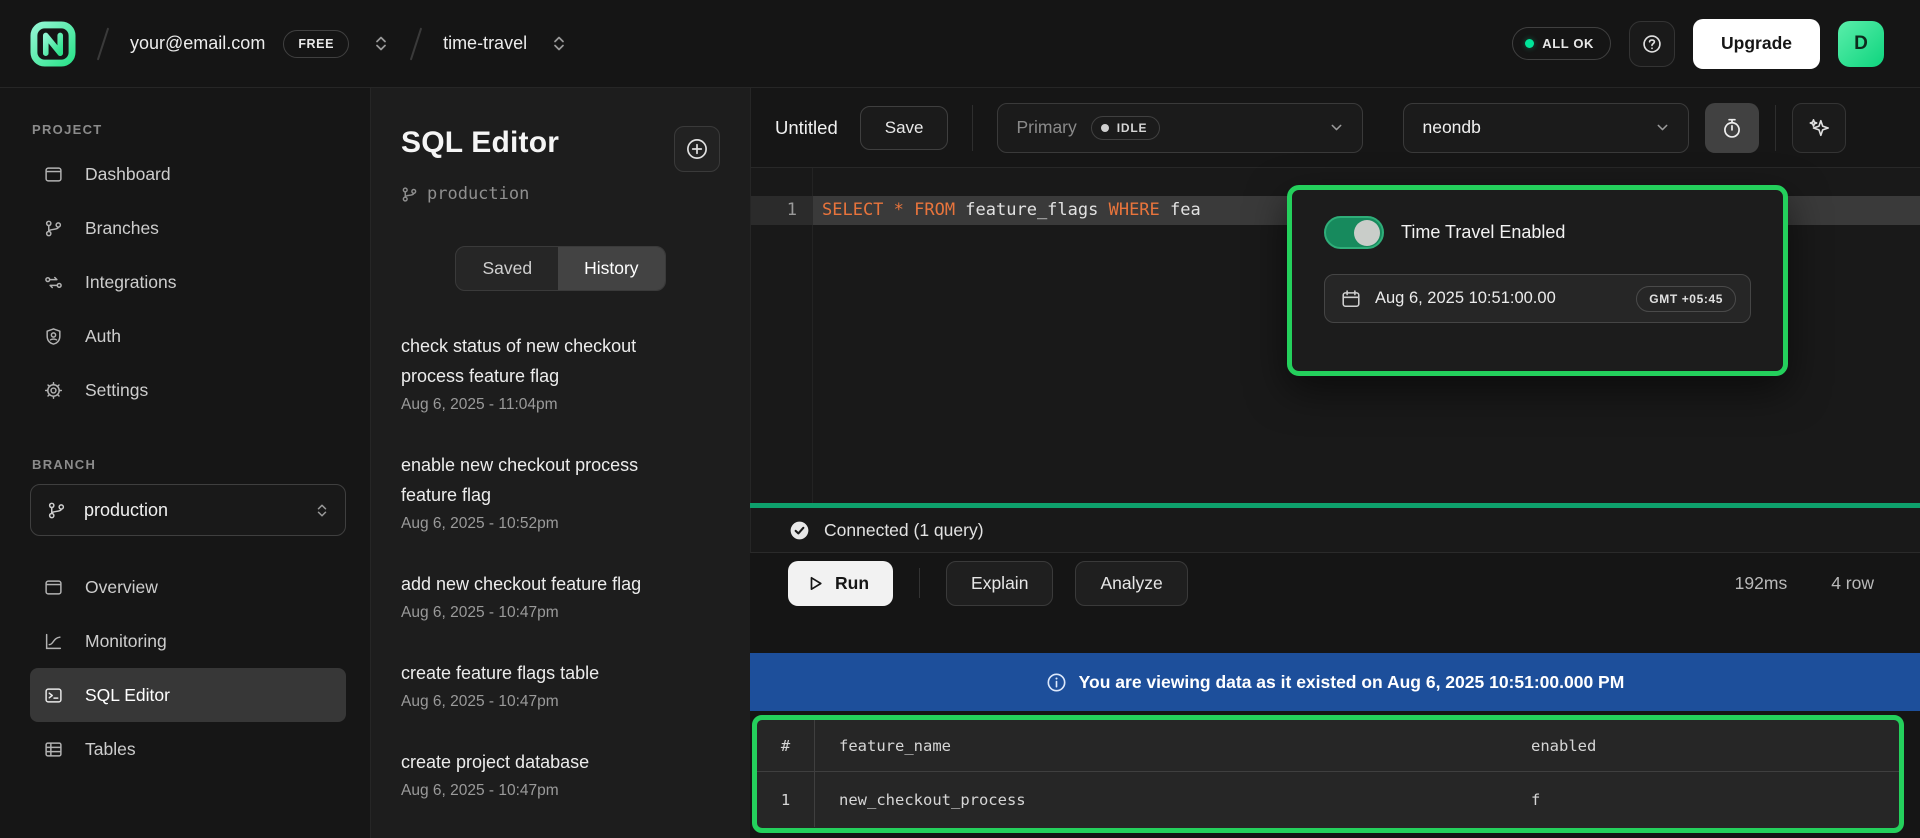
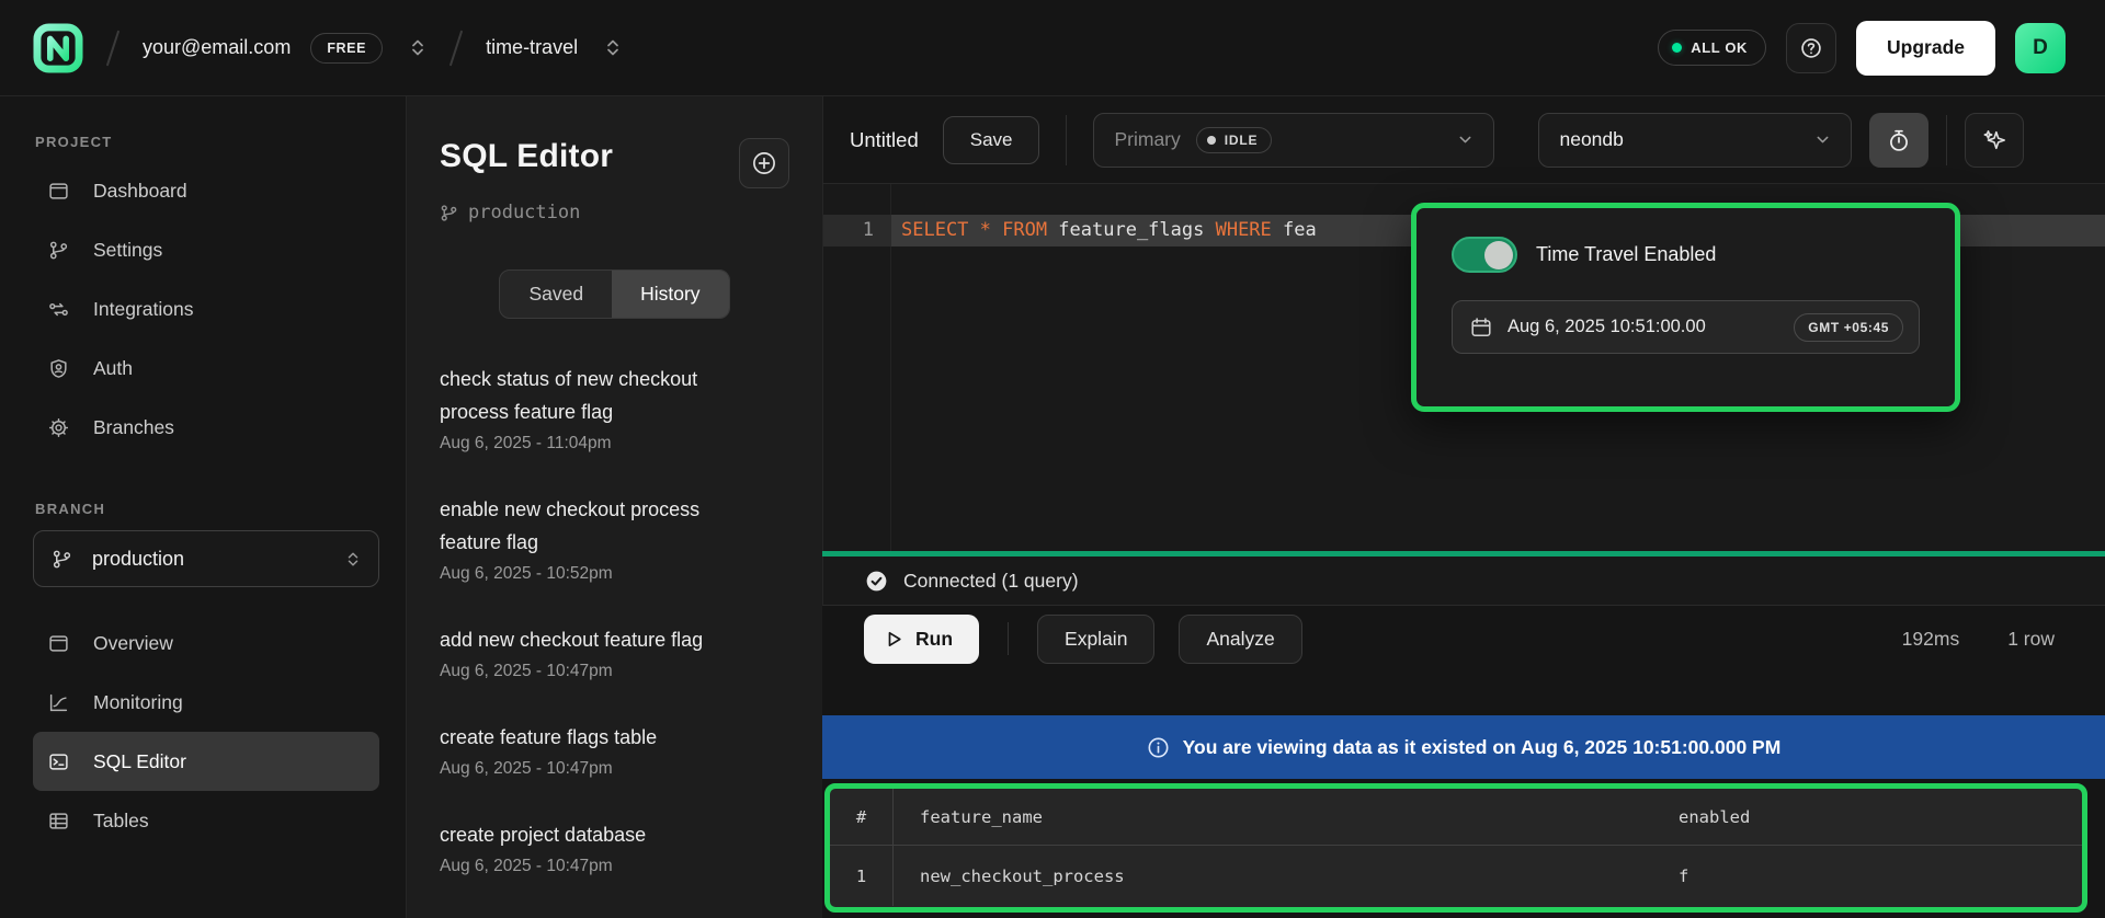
  your@email.com
  FREE
  time-travel
  ALL OK
  Upgrade
  D
  PROJECT
  Dashboard
- Branches
+ Settings
  Integrations
  Auth
- Settings
+ Branches
  BRANCH
  production
  Overview
  Monitoring
  SQL Editor
  Tables
  SQL Editor
  production
  Saved
  History
  check status of new checkout process feature flag
  Aug 6, 2025 - 11:04pm
  enable new checkout process feature flag
  Aug 6, 2025 - 10:52pm
  add new checkout feature flag
  Aug 6, 2025 - 10:47pm
  create feature flags table
  Aug 6, 2025 - 10:47pm
  create project database
  Aug 6, 2025 - 10:47pm
  Untitled
  Save
  Primary
  IDLE
  neondb
  1
  SELECT * FROM feature_flags WHERE fea
  Time Travel Enabled
  Aug 6, 2025 10:51:00.00
  GMT +05:45
  Connected (1 query)
  Run
  Explain
  Analyze
  192ms
- 4 row
+ 1 row
  You are viewing data as it existed on Aug 6, 2025 10:51:00.000 PM
  #
  feature_name
  enabled
  1
  new_checkout_process
  f
